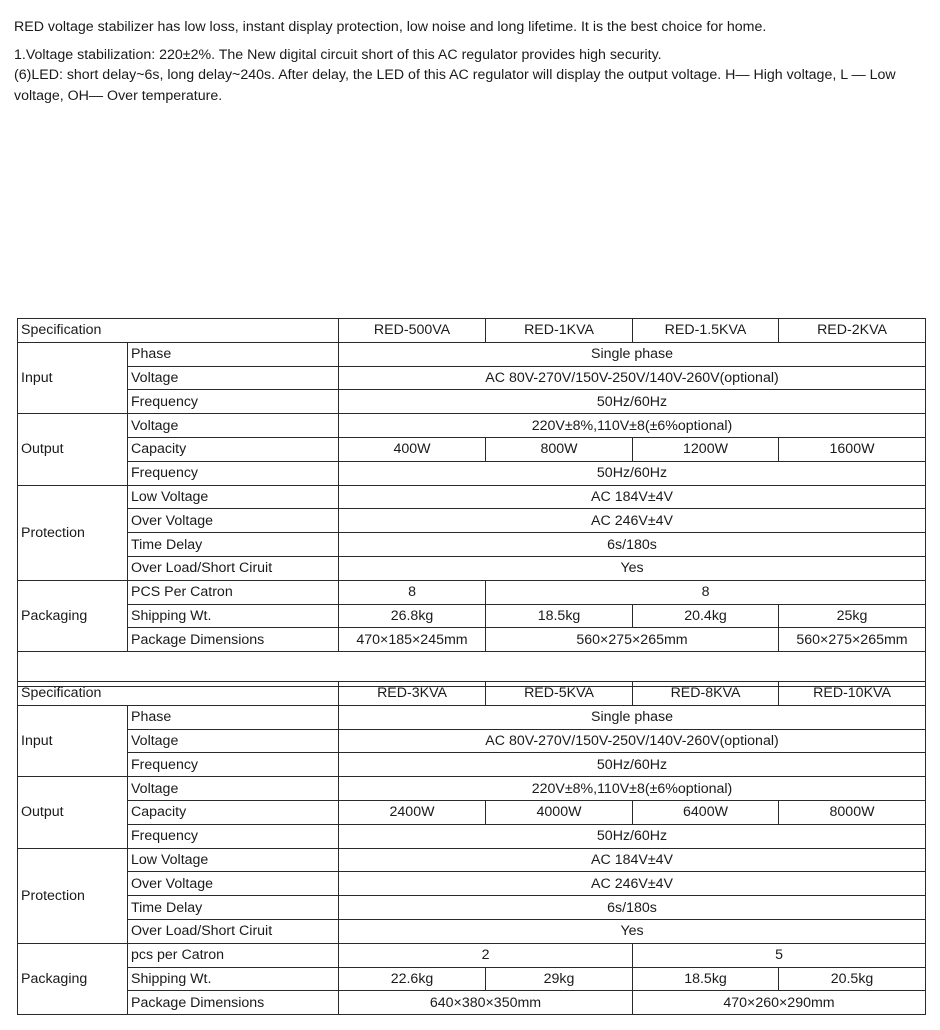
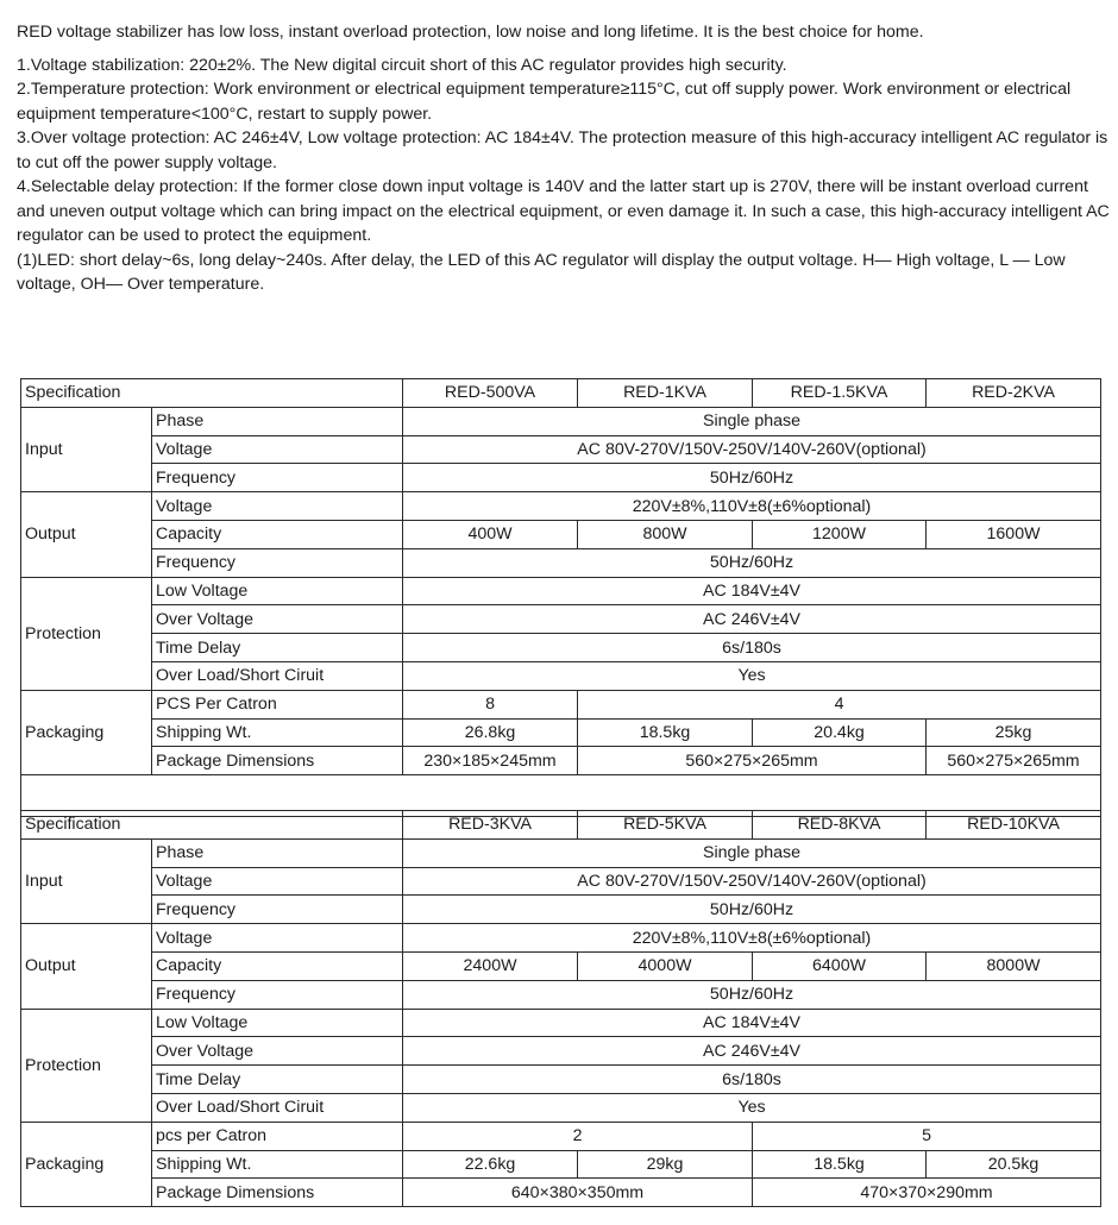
- RED voltage stabilizer has low loss, instant display protection, low noise and long lifetime. It is the best choice for home.
+ RED voltage stabilizer has low loss, instant overload protection, low noise and long lifetime. It is the best choice for home.
  1.Voltage stabilization: 220±2%. The New digital circuit short of this AC regulator provides high security.
+ 2.Temperature protection: Work environment or electrical equipment temperature≥115°C, cut off supply power. Work environment or electrical equipment temperature<100°C, restart to supply power.
+ 3.Over voltage protection: AC 246±4V, Low voltage protection: AC 184±4V. The protection measure of this high-accuracy intelligent AC regulator is to cut off the power supply voltage.
+ 4.Selectable delay protection: If the former close down input voltage is 140V and the latter start up is 270V, there will be instant overload current and uneven output voltage which can bring impact on the electrical equipment, or even damage it. In such a case, this high-accuracy intelligent AC regulator can be used to protect the equipment.
- (6)LED: short delay~6s, long delay~240s. After delay, the LED of this AC regulator will display the output voltage. H— High voltage, L — Low voltage, OH— Over temperature.
+ (1)LED: short delay~6s, long delay~240s. After delay, the LED of this AC regulator will display the output voltage. H— High voltage, L — Low voltage, OH— Over temperature.
  Specification	RED-500VA	RED-1KVA	RED-1.5KVA	RED-2KVA
  Input	Phase	Single phase
  Voltage	AC 80V-270V/150V-250V/140V-260V(optional)
  Frequency	50Hz/60Hz
  Output	Voltage	220V±8%,110V±8(±6%optional)
  Capacity	400W	800W	1200W	1600W
  Frequency	50Hz/60Hz
  Protection	Low Voltage	AC 184V±4V
  Over Voltage	AC 246V±4V
  Time Delay	6s/180s
  Over Load/Short Ciruit	Yes
- Packaging	PCS Per Catron	8	8
+ Packaging	PCS Per Catron	8	4
  Shipping Wt.	26.8kg	18.5kg	20.4kg	25kg
- Package Dimensions	470×185×245mm	560×275×265mm	560×275×265mm
+ Package Dimensions	230×185×245mm	560×275×265mm	560×275×265mm
  Specification	RED-3KVA	RED-5KVA	RED-8KVA	RED-10KVA
  Input	Phase	Single phase
  Voltage	AC 80V-270V/150V-250V/140V-260V(optional)
  Frequency	50Hz/60Hz
  Output	Voltage	220V±8%,110V±8(±6%optional)
  Capacity	2400W	4000W	6400W	8000W
  Frequency	50Hz/60Hz
  Protection	Low Voltage	AC 184V±4V
  Over Voltage	AC 246V±4V
  Time Delay	6s/180s
  Over Load/Short Ciruit	Yes
  Packaging	pcs per Catron	2	5
  Shipping Wt.	22.6kg	29kg	18.5kg	20.5kg
- Package Dimensions	640×380×350mm	470×260×290mm
+ Package Dimensions	640×380×350mm	470×370×290mm
